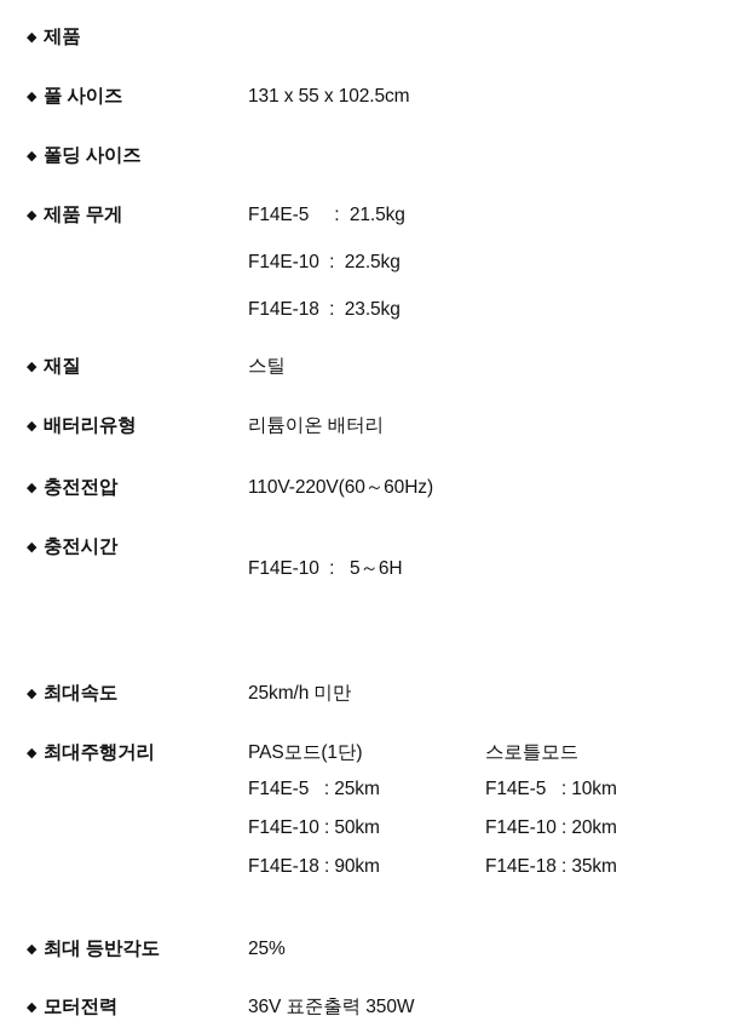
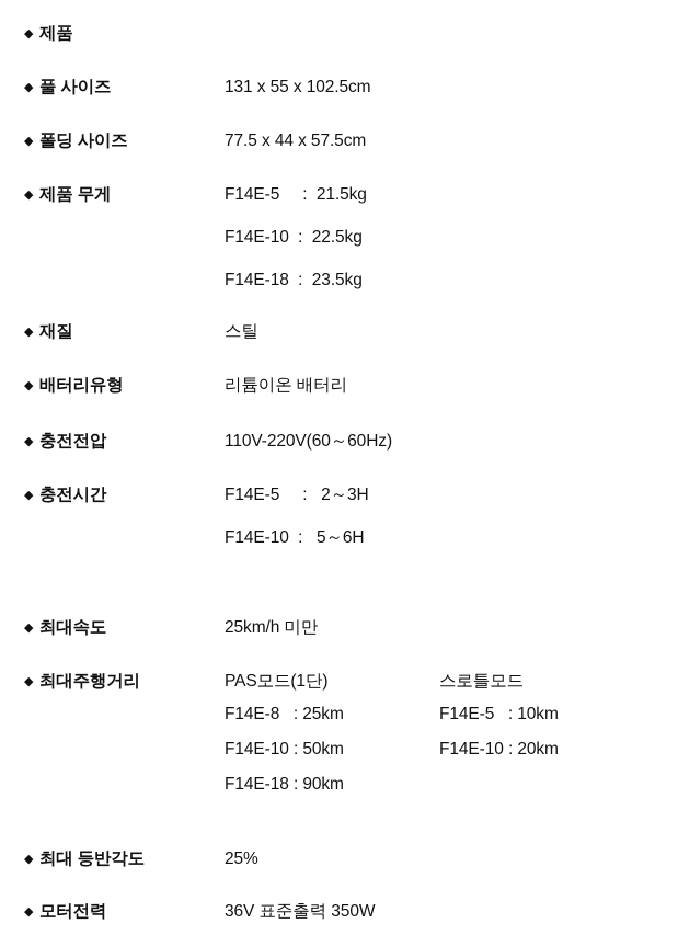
  ◆
  제품
  ◆
  풀 사이즈
  131 x 55 x 102.5cm
  ◆
  폴딩 사이즈
+ 77.5 x 44 x 57.5cm
  ◆
  제품 무게
  F14E-5 : 21.5kg
  F14E-10 : 22.5kg
  F14E-18 : 23.5kg
  ◆
  재질
  스틸
  ◆
  배터리유형
  리튬이온 배터리
  ◆
  충전전압
  110V-220V(60～60Hz)
  ◆
  충전시간
+ F14E-5 : 2～3H
  F14E-10 : 5～6H
  ◆
  최대속도
  25km/h 미만
  ◆
  최대주행거리
  PAS모드(1단)
  스로틀모드
- F14E-5 : 25km
+ F14E-8 : 25km
  F14E-5 : 10km
  F14E-10 : 50km
  F14E-10 : 20km
  F14E-18 : 90km
- F14E-18 : 35km
  ◆
  최대 등반각도
  25%
  ◆
  모터전력
  36V 표준출력 350W
